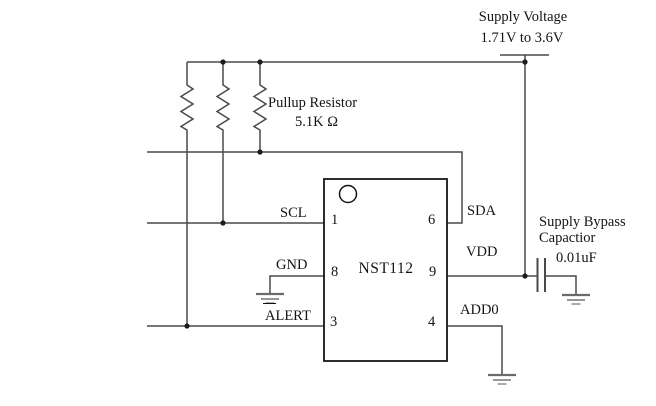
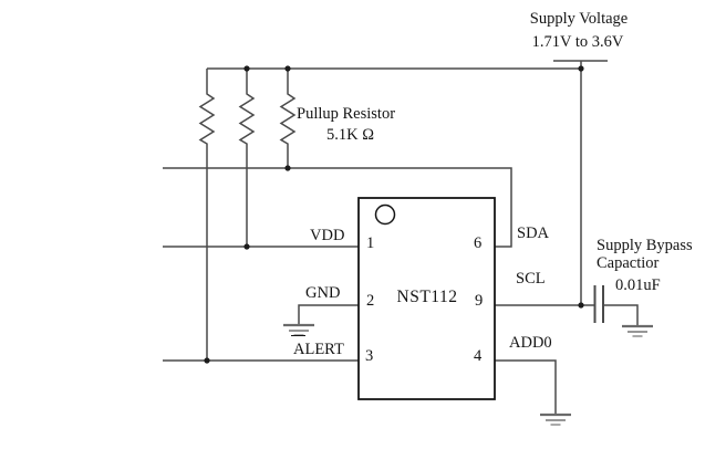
  Supply Voltage
  1.71V to 3.6V
  Pullup Resistor
  5.1K Ω
  NST112
  1
- 8
+ 2
  3
  4
  9
  6
- SCL
+ VDD
  GND
  ALERT
  ADD0
- VDD
+ SCL
  SDA
  Supply Bypass
  Capactior
  0.01uF
